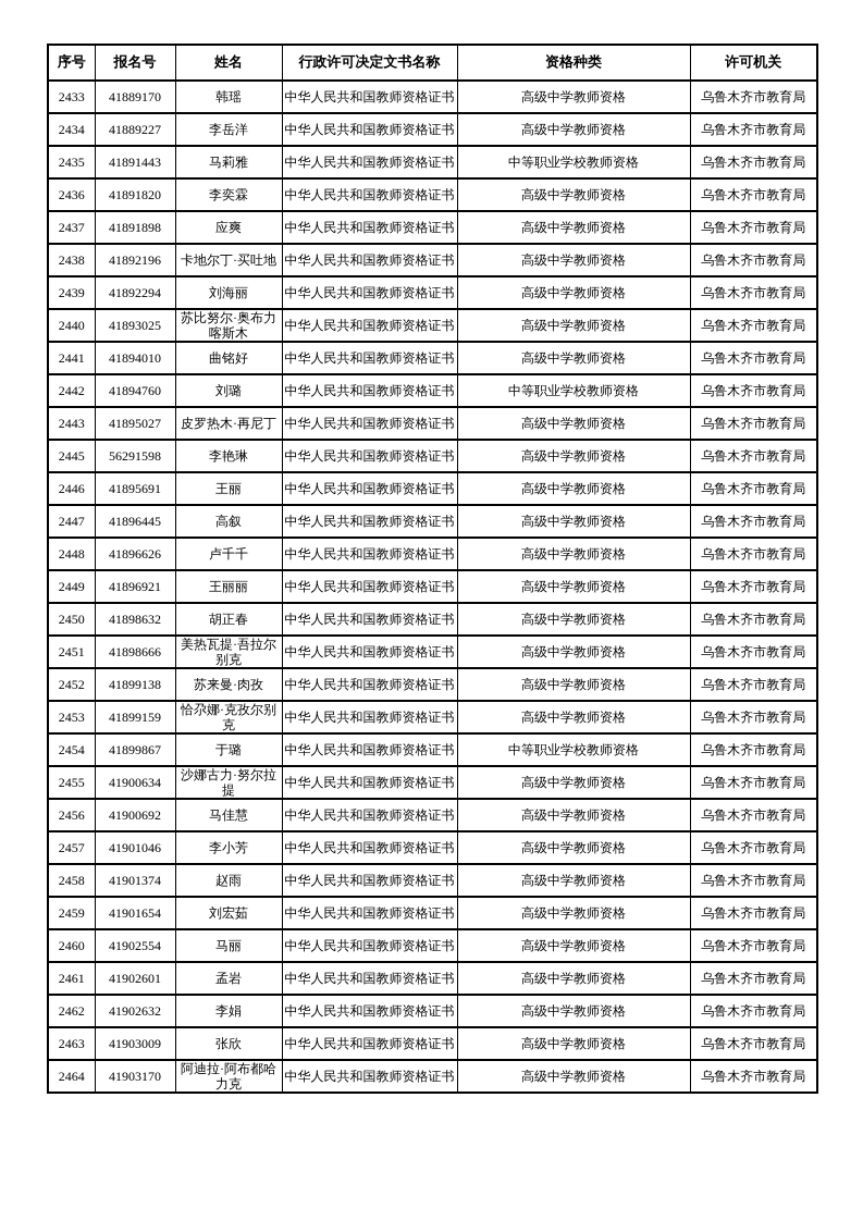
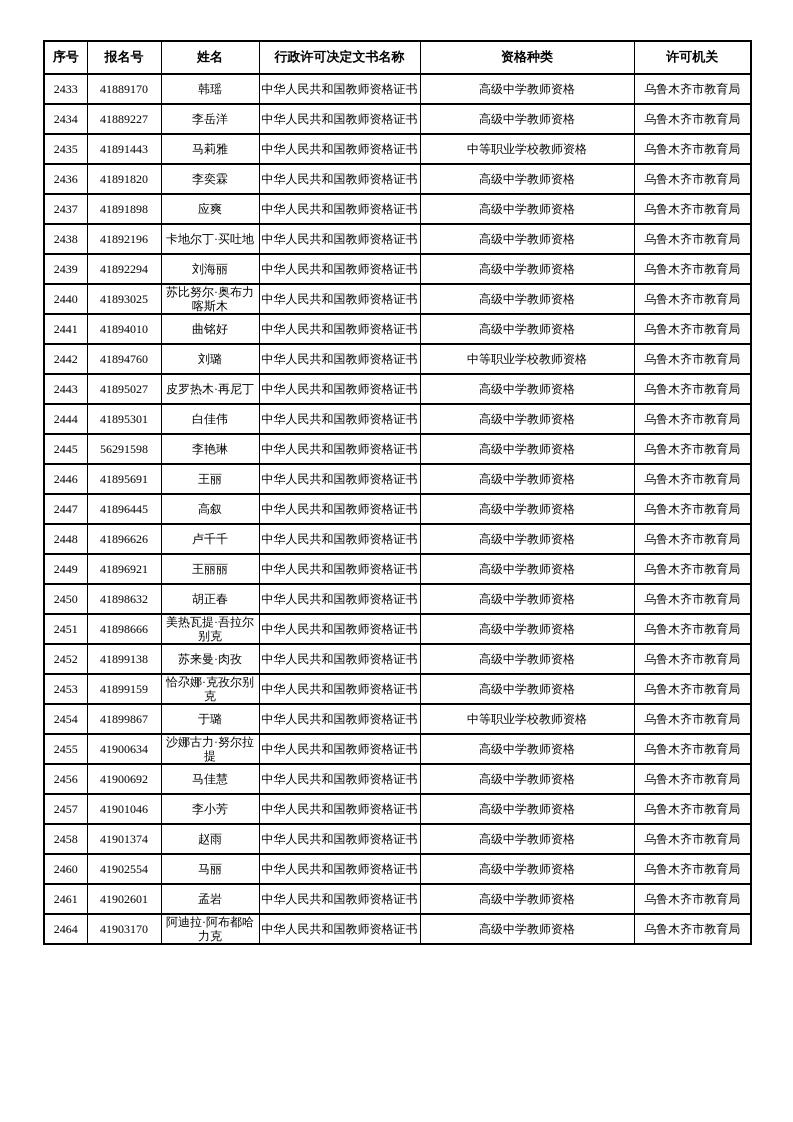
  序号	报名号	姓名	行政许可决定文书名称	资格种类	许可机关
  2433	41889170	韩瑶	中华人民共和国教师资格证书	高级中学教师资格	乌鲁木齐市教育局
  2434	41889227	李岳洋	中华人民共和国教师资格证书	高级中学教师资格	乌鲁木齐市教育局
  2435	41891443	马莉雅	中华人民共和国教师资格证书	中等职业学校教师资格	乌鲁木齐市教育局
  2436	41891820	李奕霖	中华人民共和国教师资格证书	高级中学教师资格	乌鲁木齐市教育局
  2437	41891898	应爽	中华人民共和国教师资格证书	高级中学教师资格	乌鲁木齐市教育局
  2438	41892196	卡地尔丁·买吐地	中华人民共和国教师资格证书	高级中学教师资格	乌鲁木齐市教育局
  2439	41892294	刘海丽	中华人民共和国教师资格证书	高级中学教师资格	乌鲁木齐市教育局
  2440	41893025	苏比努尔·奥布力喀斯木	中华人民共和国教师资格证书	高级中学教师资格	乌鲁木齐市教育局
  2441	41894010	曲铭好	中华人民共和国教师资格证书	高级中学教师资格	乌鲁木齐市教育局
  2442	41894760	刘璐	中华人民共和国教师资格证书	中等职业学校教师资格	乌鲁木齐市教育局
  2443	41895027	皮罗热木·再尼丁	中华人民共和国教师资格证书	高级中学教师资格	乌鲁木齐市教育局
+ 2444	41895301	白佳伟	中华人民共和国教师资格证书	高级中学教师资格	乌鲁木齐市教育局
  2445	56291598	李艳琳	中华人民共和国教师资格证书	高级中学教师资格	乌鲁木齐市教育局
  2446	41895691	王丽	中华人民共和国教师资格证书	高级中学教师资格	乌鲁木齐市教育局
  2447	41896445	高叙	中华人民共和国教师资格证书	高级中学教师资格	乌鲁木齐市教育局
  2448	41896626	卢千千	中华人民共和国教师资格证书	高级中学教师资格	乌鲁木齐市教育局
  2449	41896921	王丽丽	中华人民共和国教师资格证书	高级中学教师资格	乌鲁木齐市教育局
  2450	41898632	胡正春	中华人民共和国教师资格证书	高级中学教师资格	乌鲁木齐市教育局
  2451	41898666	美热瓦提·吾拉尔别克	中华人民共和国教师资格证书	高级中学教师资格	乌鲁木齐市教育局
  2452	41899138	苏来曼·肉孜	中华人民共和国教师资格证书	高级中学教师资格	乌鲁木齐市教育局
  2453	41899159	恰尕娜·克孜尔别克	中华人民共和国教师资格证书	高级中学教师资格	乌鲁木齐市教育局
  2454	41899867	于璐	中华人民共和国教师资格证书	中等职业学校教师资格	乌鲁木齐市教育局
  2455	41900634	沙娜古力·努尔拉提	中华人民共和国教师资格证书	高级中学教师资格	乌鲁木齐市教育局
  2456	41900692	马佳慧	中华人民共和国教师资格证书	高级中学教师资格	乌鲁木齐市教育局
  2457	41901046	李小芳	中华人民共和国教师资格证书	高级中学教师资格	乌鲁木齐市教育局
  2458	41901374	赵雨	中华人民共和国教师资格证书	高级中学教师资格	乌鲁木齐市教育局
- 2459	41901654	刘宏茹	中华人民共和国教师资格证书	高级中学教师资格	乌鲁木齐市教育局
  2460	41902554	马丽	中华人民共和国教师资格证书	高级中学教师资格	乌鲁木齐市教育局
  2461	41902601	孟岩	中华人民共和国教师资格证书	高级中学教师资格	乌鲁木齐市教育局
- 2462	41902632	李娟	中华人民共和国教师资格证书	高级中学教师资格	乌鲁木齐市教育局
- 2463	41903009	张欣	中华人民共和国教师资格证书	高级中学教师资格	乌鲁木齐市教育局
  2464	41903170	阿迪拉·阿布都哈力克	中华人民共和国教师资格证书	高级中学教师资格	乌鲁木齐市教育局
